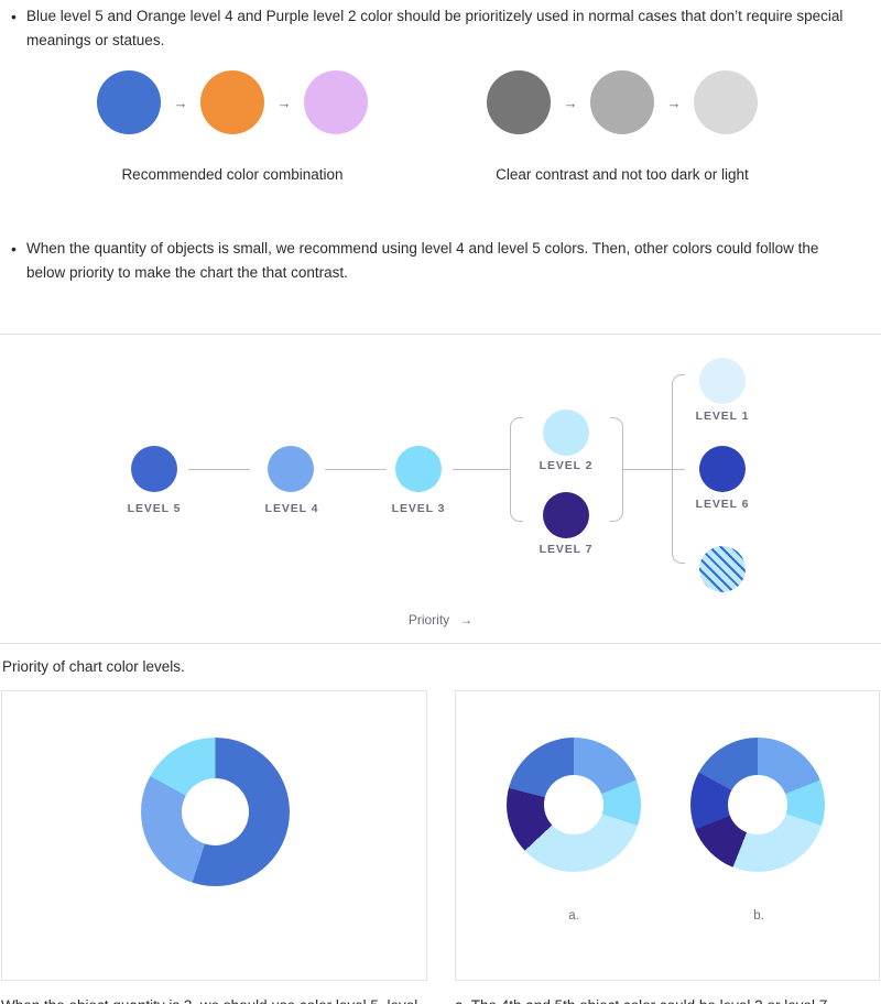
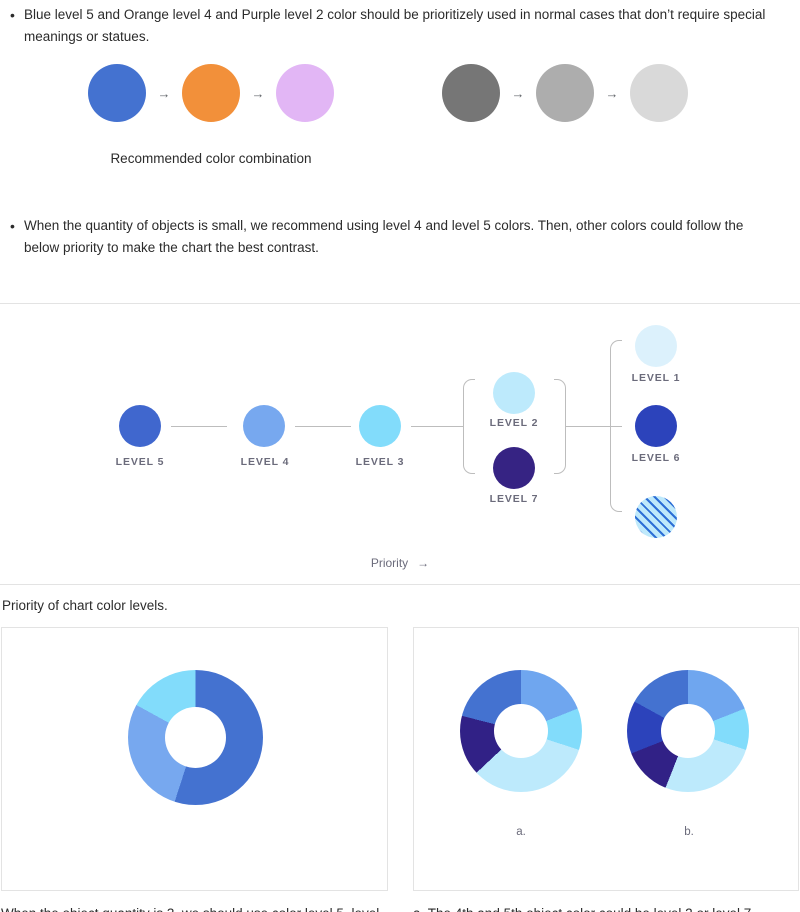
  •
  Blue level 5 and Orange level 4 and Purple level 2 color should be prioritizely used in normal cases that don’t require special meanings or statues.
  →
  →
  Recommended color combination
  →
  →
- Clear contrast and not too dark or light
  •
- When the quantity of objects is small, we recommend using level 4 and level 5 colors. Then, other colors could follow the below priority to make the chart the that contrast.
+ When the quantity of objects is small, we recommend using level 4 and level 5 colors. Then, other colors could follow the below priority to make the chart the best contrast.
  LEVEL 5
  LEVEL 4
  LEVEL 3
  LEVEL 2
  LEVEL 7
  LEVEL 1
  LEVEL 6
  Priority →
  Priority of chart color levels.
  a.
  b.
